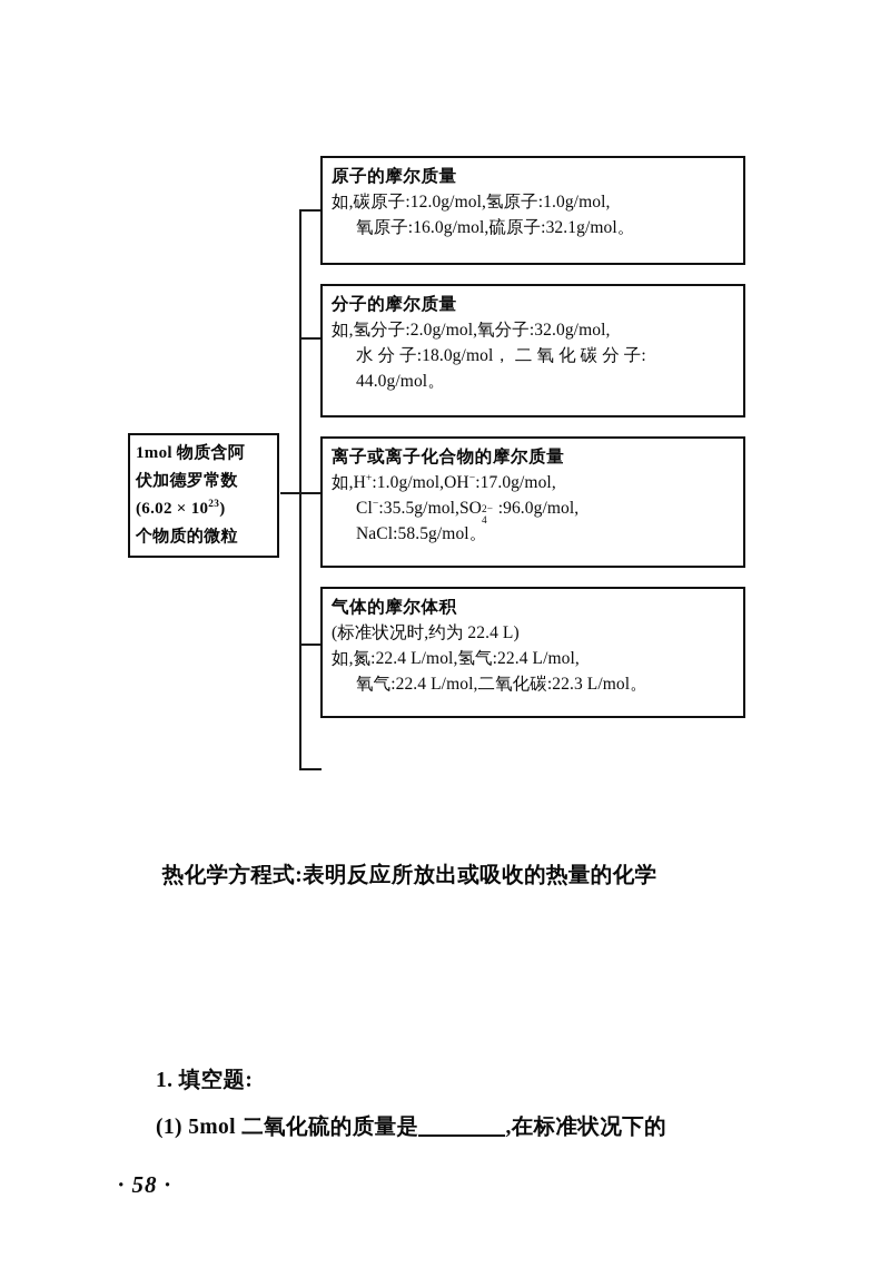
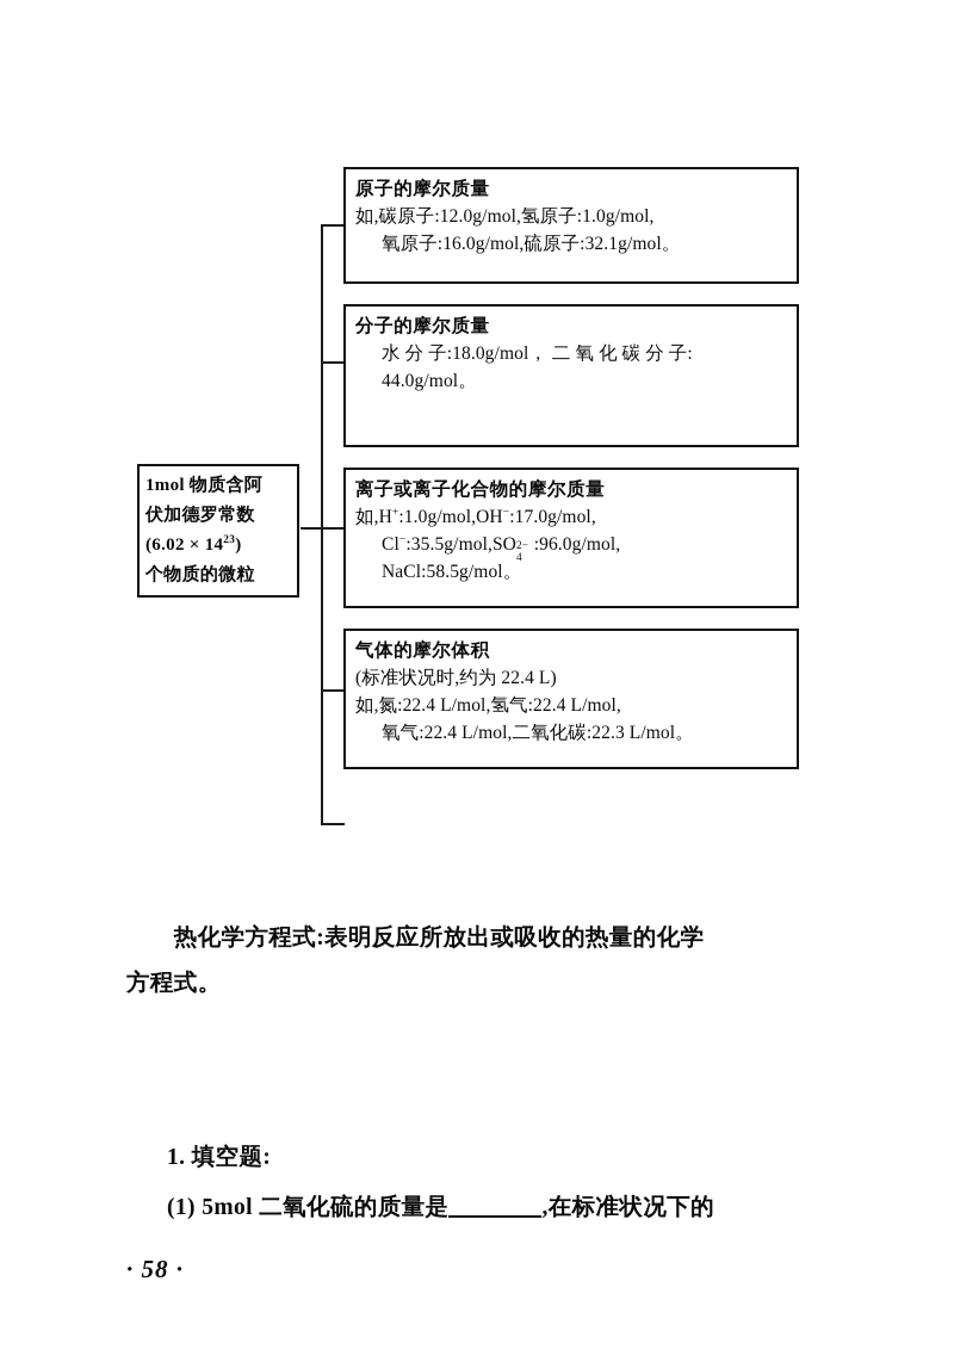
  1mol 物质含阿
  伏加德罗常数
- (6.02 × 1023)
+ (6.02 × 1423)
  个物质的微粒
  原子的摩尔质量
  如,碳原子:12.0g/mol,氢原子:1.0g/mol,
  氧原子:16.0g/mol,硫原子:32.1g/mol。
  分子的摩尔质量
- 如,氢分子:2.0g/mol,氧分子:32.0g/mol,
  水 分 子:18.0g/mol， 二 氧 化 碳 分 子:
  44.0g/mol。
  离子或离子化合物的摩尔质量
  如,H+:1.0g/mol,OH−:17.0g/mol,
  Cl−:35.5g/mol,SO
  2−
  4
  :96.0g/mol,
  NaCl:58.5g/mol。
  气体的摩尔体积
  (标准状况时,约为 22.4 L)
  如,氮:22.4 L/mol,氢气:22.4 L/mol,
  氧气:22.4 L/mol,二氧化碳:22.3 L/mol。
  热化学方程式:表明反应所放出或吸收的热量的化学
+ 方程式。
  1. 填空题:
  (1) 5mol 二氧化硫的质量是 ,在标准状况下的
  · 58 ·
